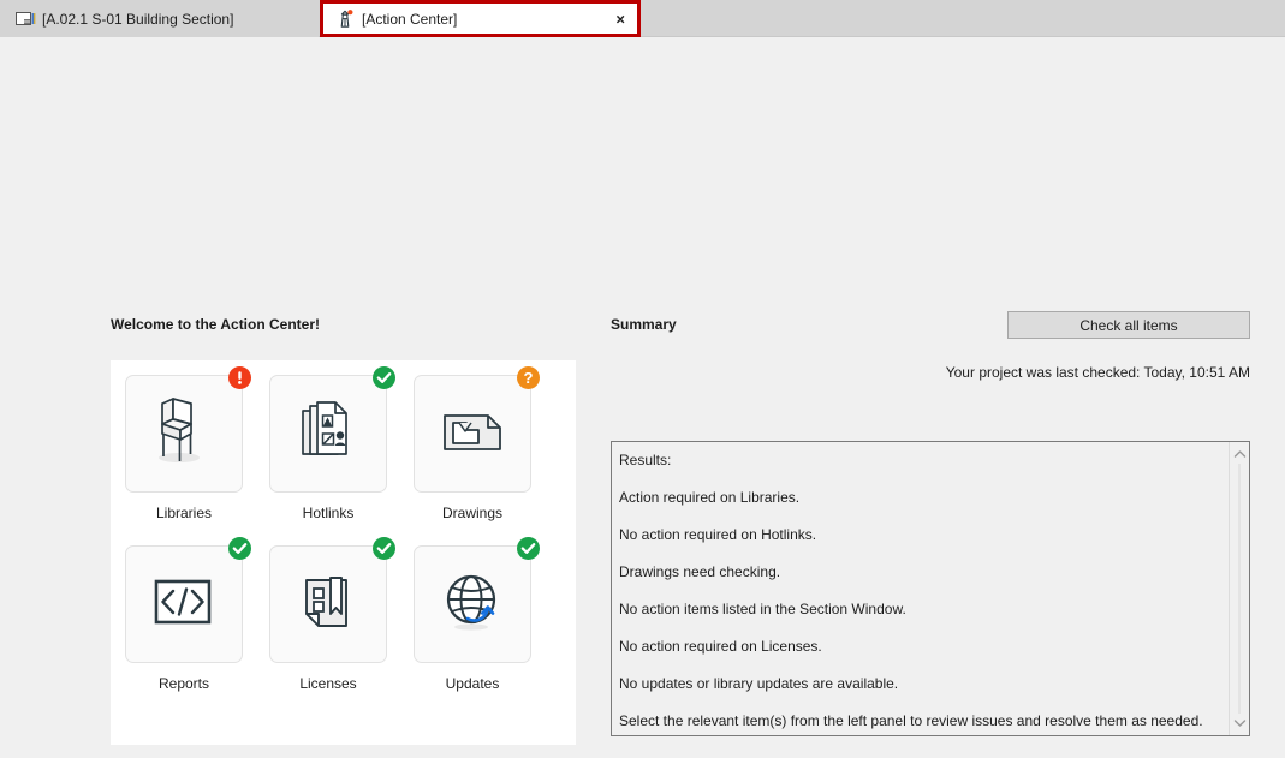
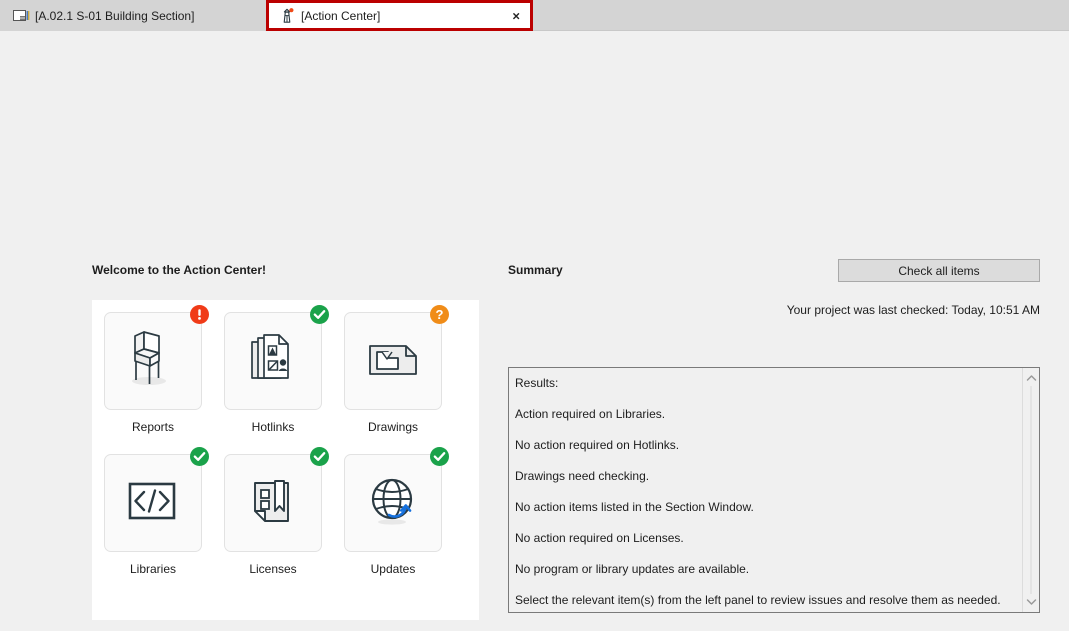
  [A.02.1 S-01 Building Section]
  [Action Center]
  ×
  Welcome to the Action Center!
- Libraries
+ Reports
  Hotlinks
  ?
  Drawings
- Reports
+ Libraries
  Licenses
  Updates
  Summary
  Check all items
  Your project was last checked: Today, 10:51 AM
  Results:
  Action required on Libraries.
  No action required on Hotlinks.
  Drawings need checking.
  No action items listed in the Section Window.
  No action required on Licenses.
- No updates or library updates are available.
+ No program or library updates are available.
  Select the relevant item(s) from the left panel to review issues and resolve them as needed.
